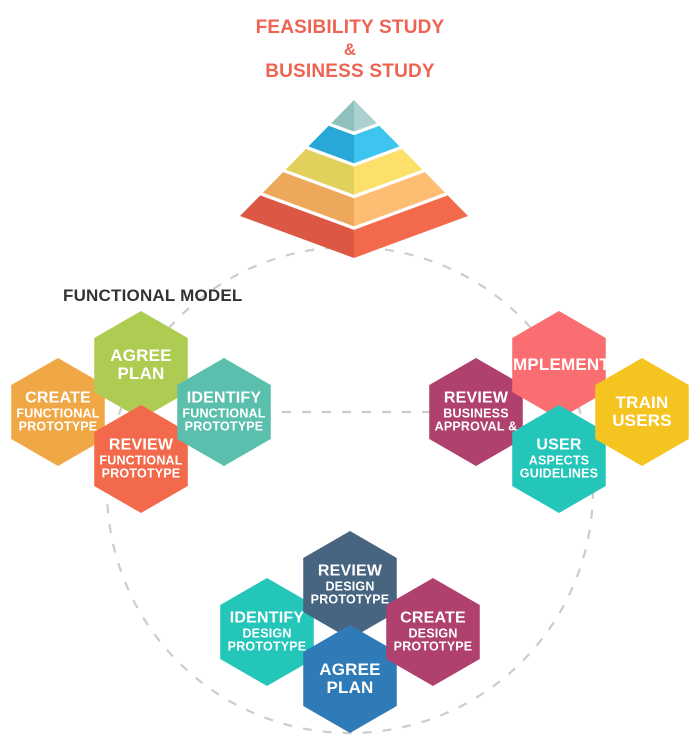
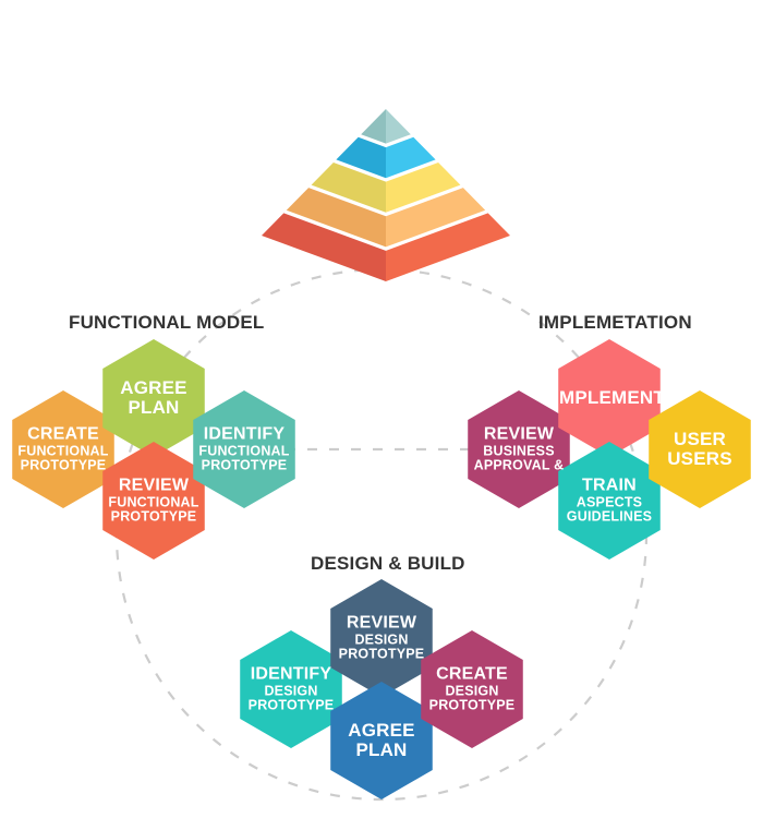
- FEASIBILITY STUDY
- &
- BUSINESS STUDY
  FUNCTIONAL MODEL
+ IMPLEMETATION
+ DESIGN & BUILD
  CREATE
  FUNCTIONAL
  PROTOTYPE
  AGREE
  PLAN
  REVIEW
  FUNCTIONAL
  PROTOTYPE
  IDENTIFY
  FUNCTIONAL
  PROTOTYPE
  REVIEW
  BUSINESS
  APPROVAL &
  IMPLEMENT
- USER
+ TRAIN
  ASPECTS
  GUIDELINES
- TRAIN
+ USER
  USERS
  IDENTIFY
  DESIGN
  PROTOTYPE
  REVIEW
  DESIGN
  PROTOTYPE
  AGREE
  PLAN
  CREATE
  DESIGN
  PROTOTYPE
